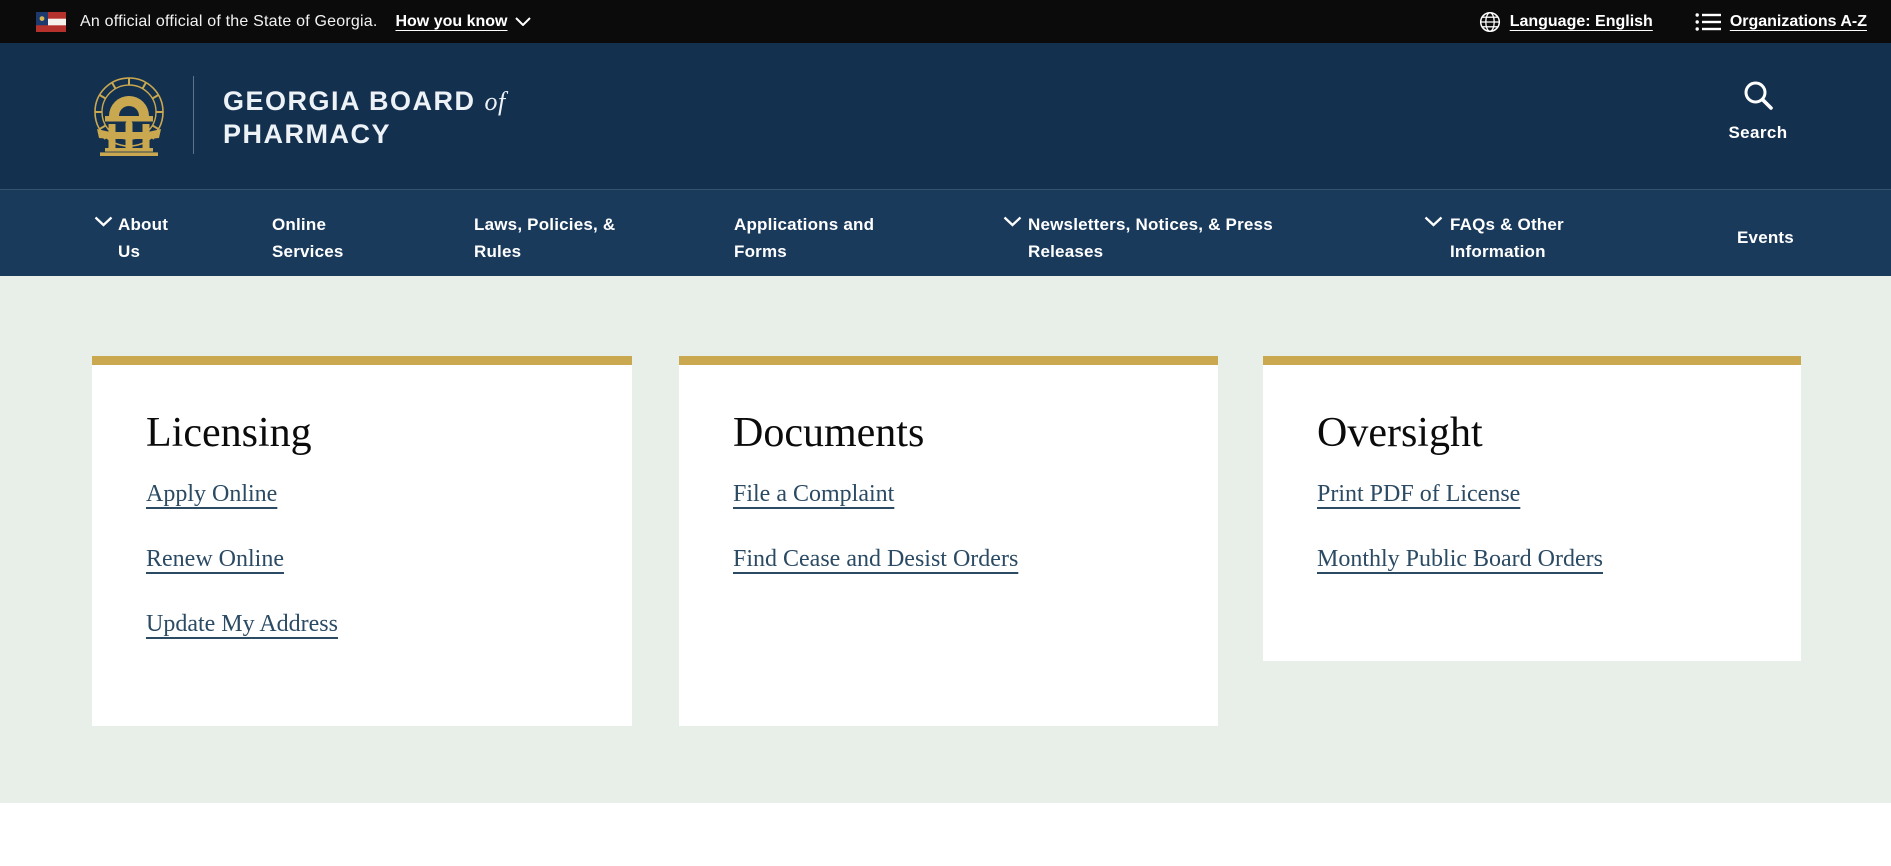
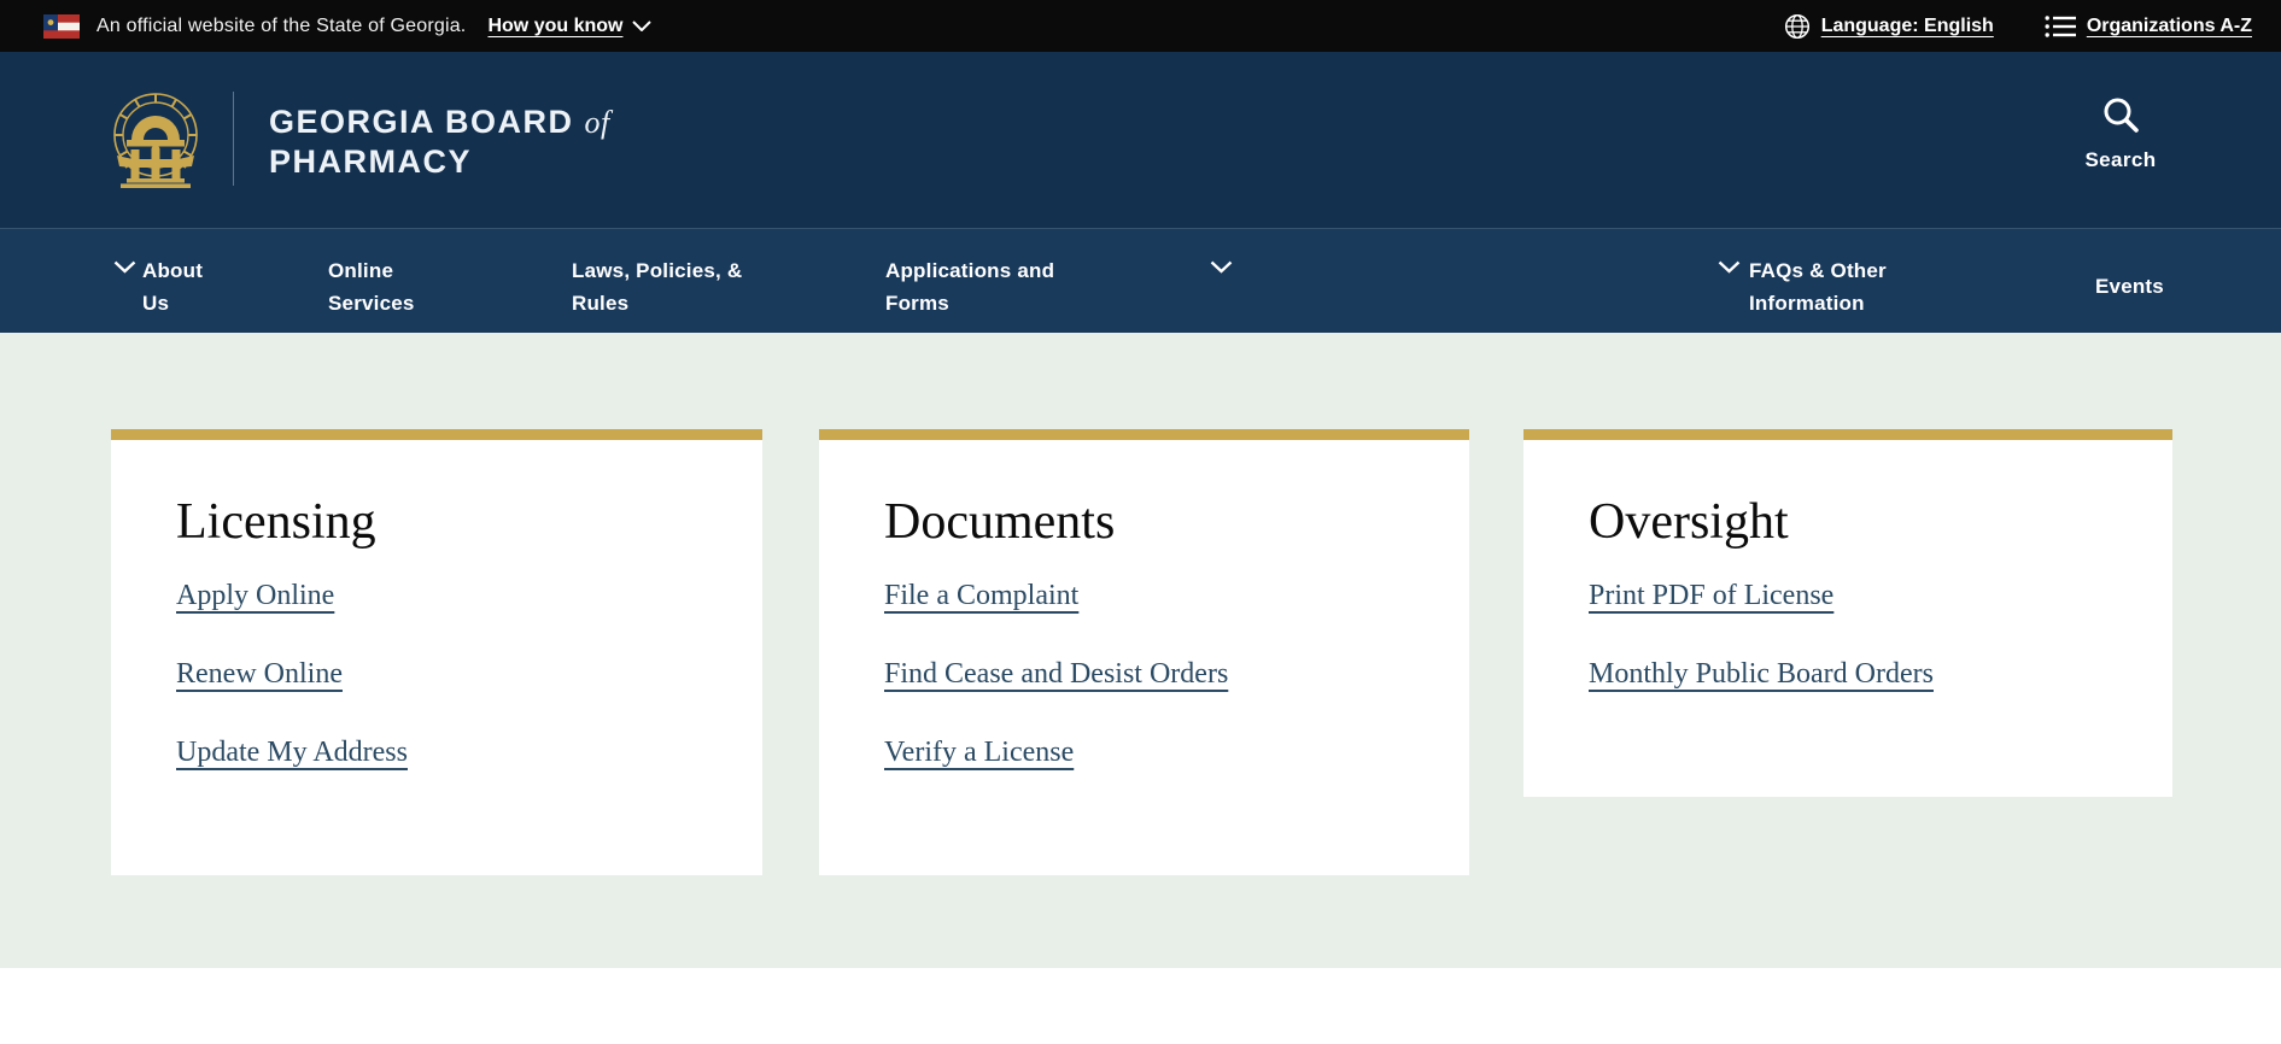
- An official official of the State of Georgia.
+ An official website of the State of Georgia.
  How you know
  Language: English
  Organizations A-Z
  GEORGIA BOARD of
  PHARMACY
  Search
  About Us
  Online Services
  Laws, Policies, & Rules
  Applications and Forms
- Newsletters, Notices, & Press Releases
  FAQs & Other Information
  Events
  Licensing
  Apply Online
  Renew Online
  Update My Address
  Documents
  File a Complaint
  Find Cease and Desist Orders
+ Verify a License
  Oversight
  Print PDF of License
  Monthly Public Board Orders
